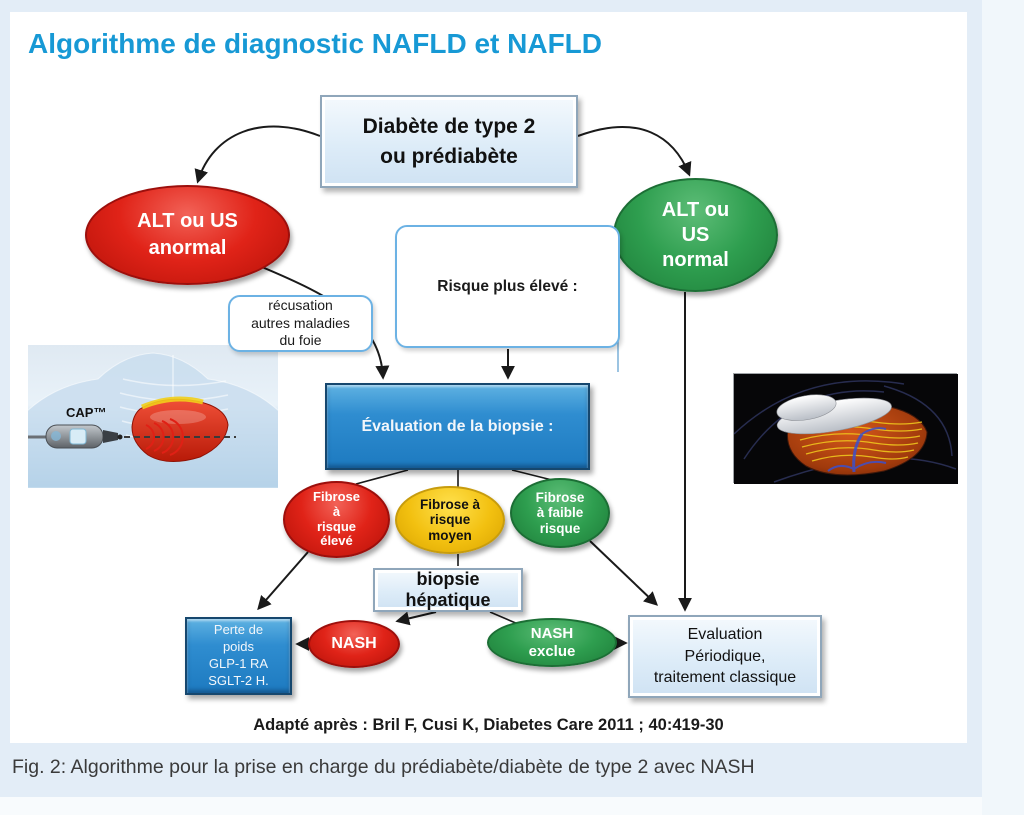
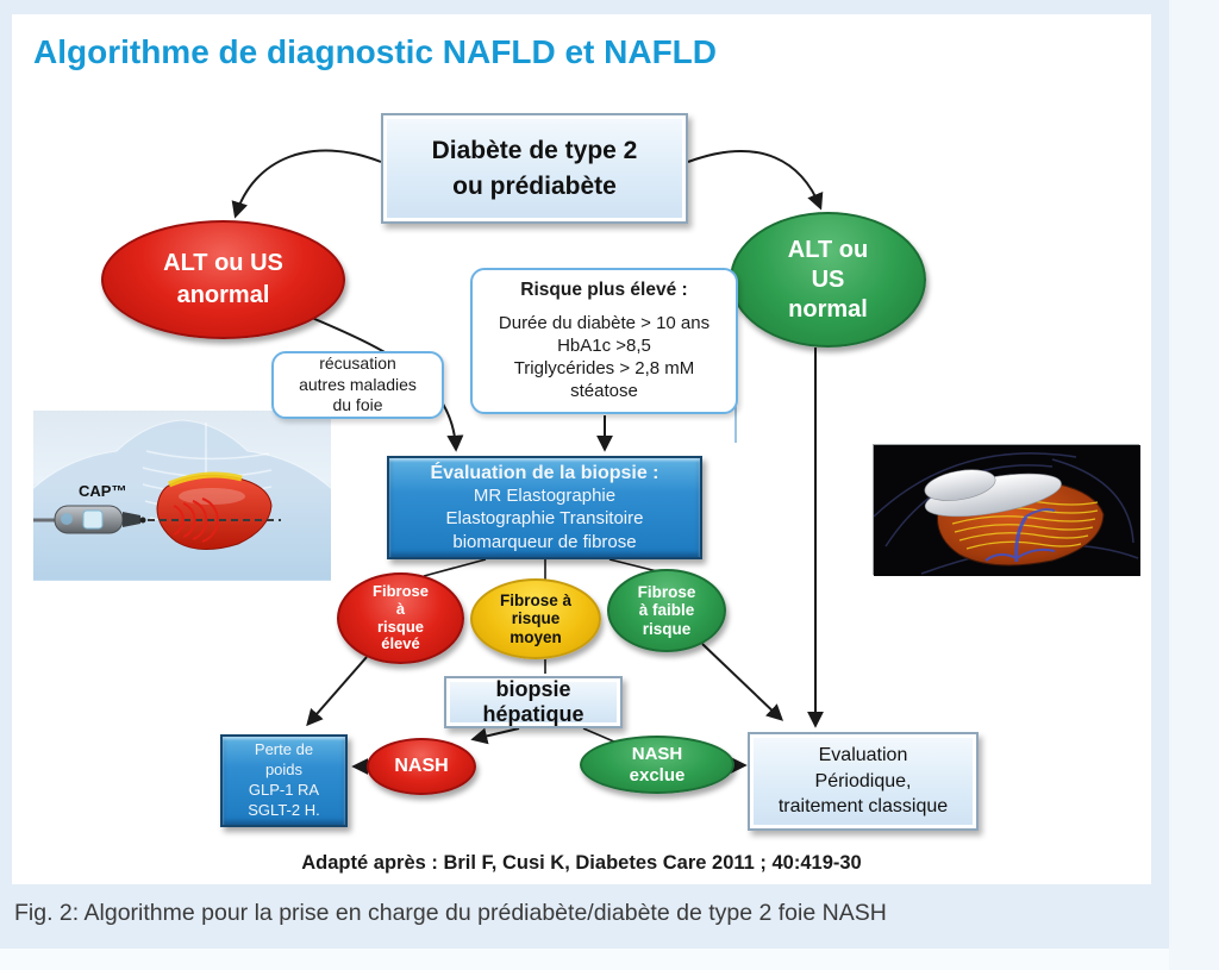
  Algorithme de diagnostic NAFLD et NAFLD
  CAP™
  Diabète de type 2
  ou prédiabète
  ALT ou US
  anormal
  ALT ou
  US
  normal
  Risque plus élevé :
+ Durée du diabète > 10 ans
+ HbA1c >8,5
+ Triglycérides > 2,8 mM
+ stéatose
  récusation
  autres maladies
  du foie
  Évaluation de la biopsie :
+ MR Elastographie
+ Elastographie Transitoire
+ biomarqueur de fibrose
  Fibrose
  à
  risque
  élevé
  Fibrose à
  risque
  moyen
  Fibrose
  à faible
  risque
  biopsie
  hépatique
  NASH
  NASH
  exclue
  Perte de
  poids
  GLP-1 RA
  SGLT-2 H.
  Evaluation
  Périodique,
  traitement classique
  Adapté après : Bril F, Cusi K, Diabetes Care 2011 ; 40:419-30
- Fig. 2: Algorithme pour la prise en charge du prédiabète/diabète de type 2 avec NASH
+ Fig. 2: Algorithme pour la prise en charge du prédiabète/diabète de type 2 foie NASH
